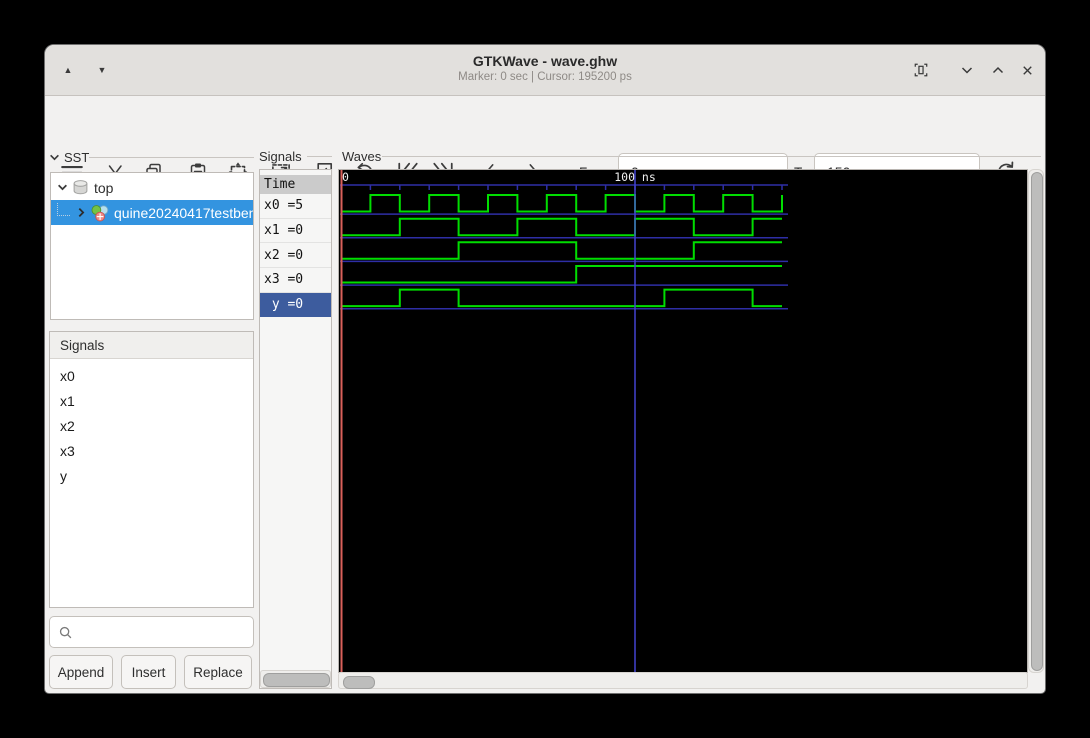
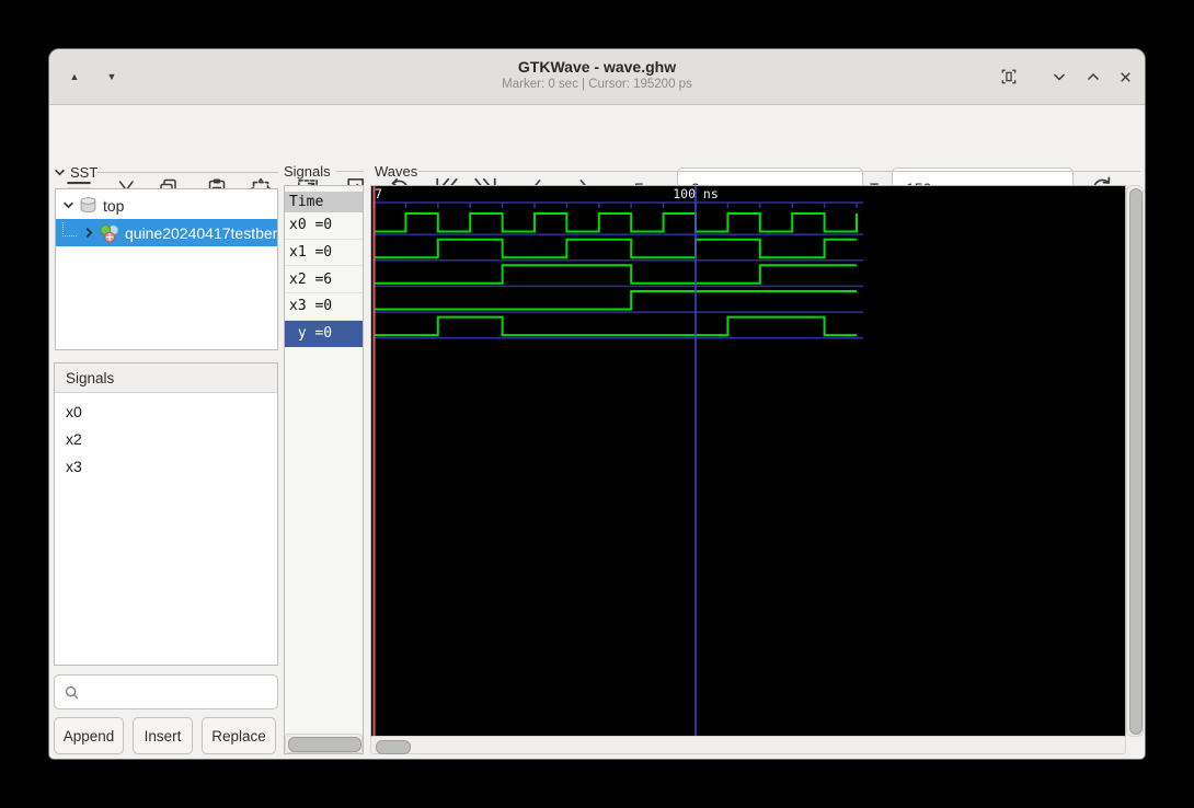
  ▲
  ▼
  GTKWave - wave.ghw
  Marker: 0 sec | Cursor: 195200 ps
  SST
  top
  quine20240417testben
  Signals
  x0
- x1
  x2
  x3
- y
  Append
  Insert
  Replace
  Signals
  Time
- x0 =5
+ x0 =0
  x1 =0
- x2 =0
+ x2 =6
  x3 =0
  y =0
  Waves
- 0
+ 7
  100 ns
